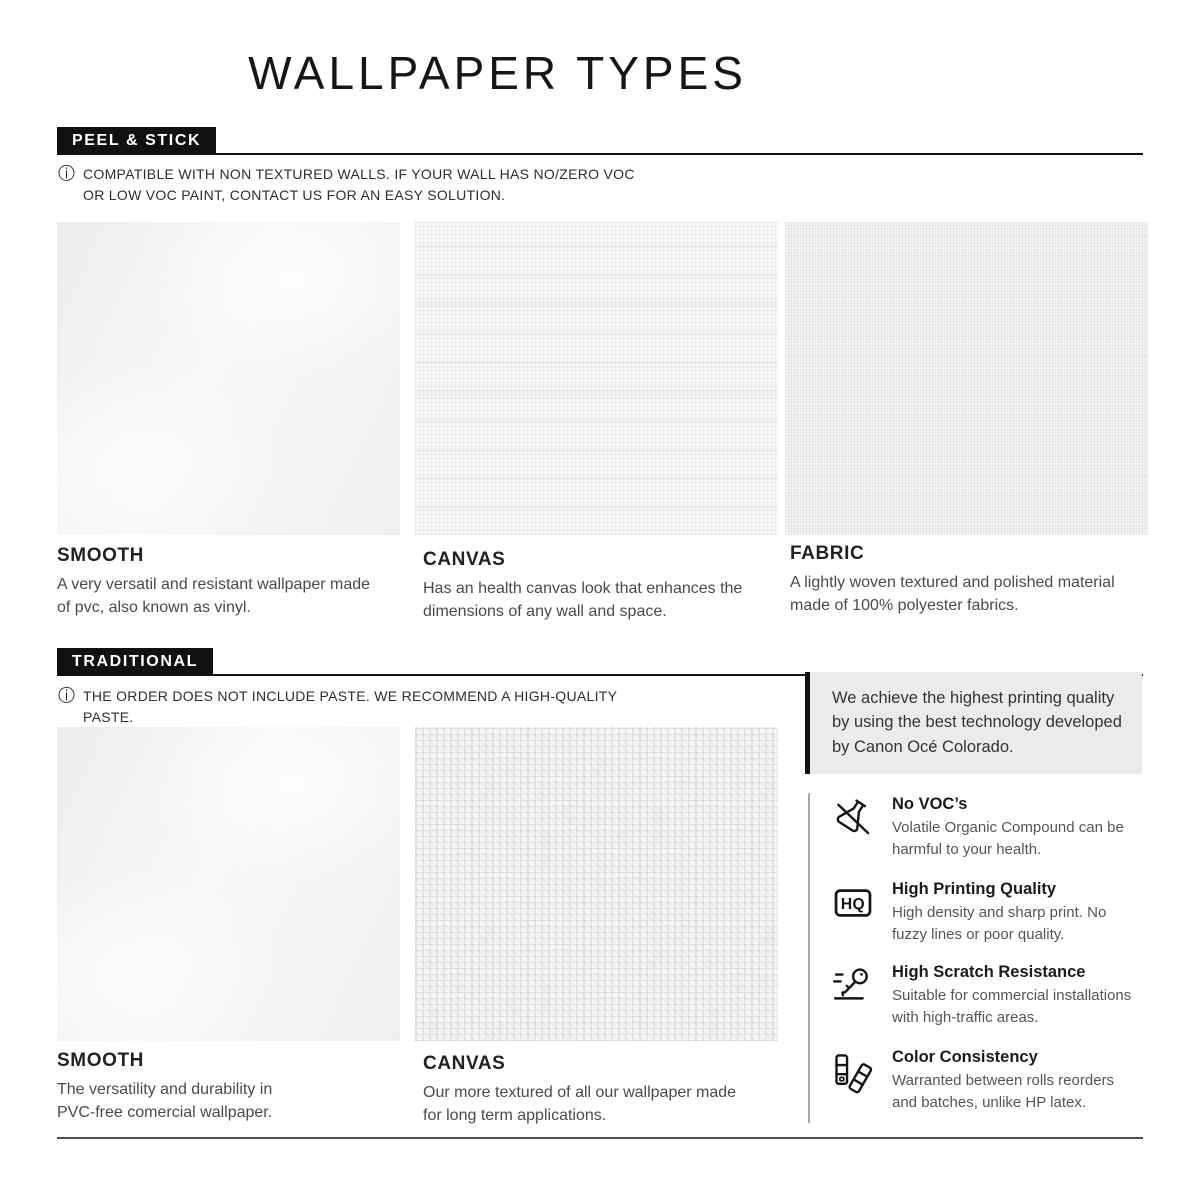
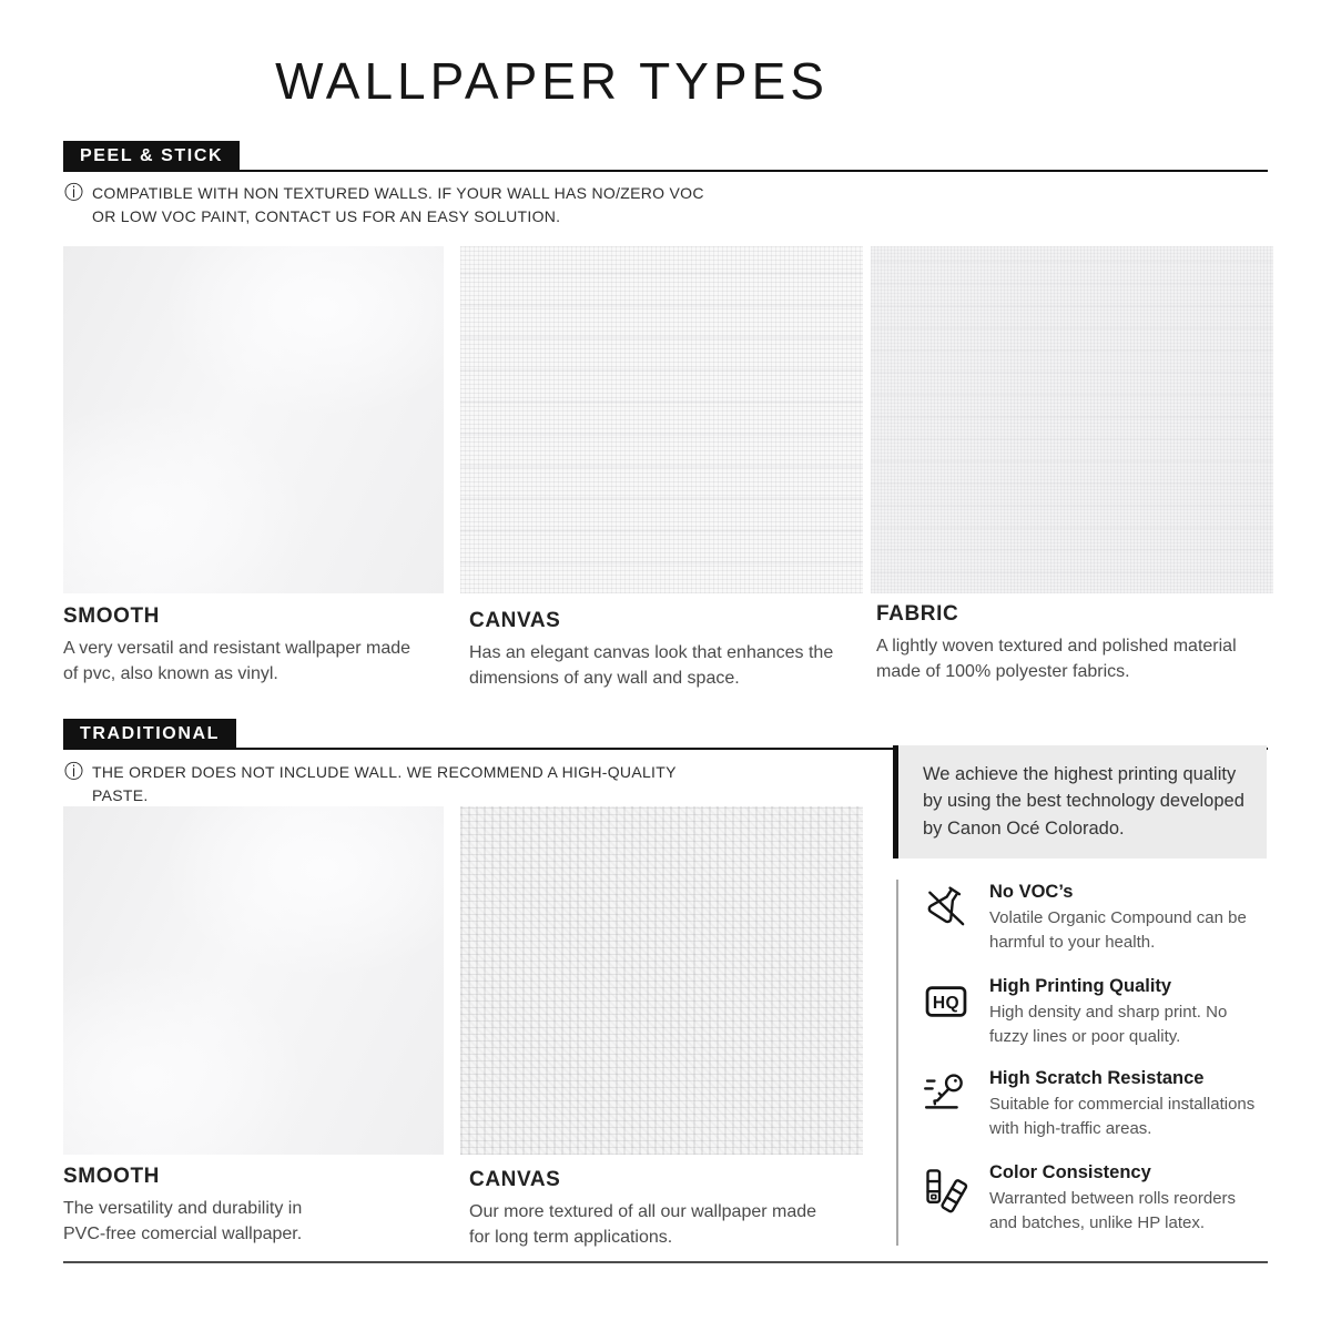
  WALLPAPER TYPES
  PEEL & STICK
  ⓘ
  COMPATIBLE WITH NON TEXTURED WALLS. IF YOUR WALL HAS NO/ZERO VOC OR LOW VOC PAINT, CONTACT US FOR AN EASY SOLUTION.
  SMOOTH
  A very versatil and resistant wallpaper made of pvc, also known as vinyl.
  CANVAS
- Has an health canvas look that enhances the dimensions of any wall and space.
+ Has an elegant canvas look that enhances the dimensions of any wall and space.
  FABRIC
  A lightly woven textured and polished material made of 100% polyester fabrics.
  TRADITIONAL
  ⓘ
- THE ORDER DOES NOT INCLUDE PASTE. WE RECOMMEND A HIGH-QUALITY PASTE.
+ THE ORDER DOES NOT INCLUDE WALL. WE RECOMMEND A HIGH-QUALITY PASTE.
  SMOOTH
  The versatility and durability in PVC-free comercial wallpaper.
  CANVAS
  Our more textured of all our wallpaper made for long term applications.
  We achieve the highest printing quality by using the best technology developed by Canon Océ Colorado.
  No VOC’s
  Volatile Organic Compound can be harmful to your health.
  HQ
  High Printing Quality
  High density and sharp print. No fuzzy lines or poor quality.
  High Scratch Resistance
  Suitable for commercial installations with high-traffic areas.
  Color Consistency
  Warranted between rolls reorders and batches, unlike HP latex.
